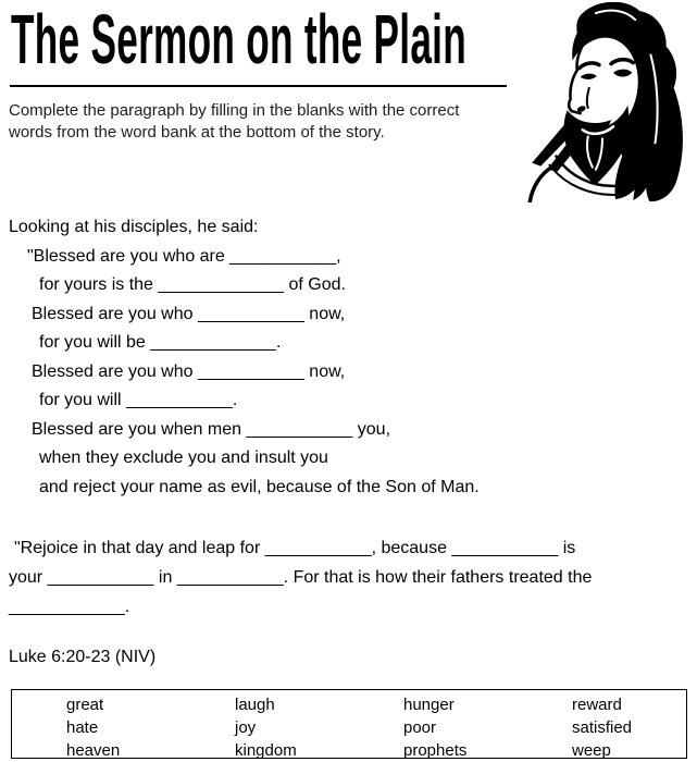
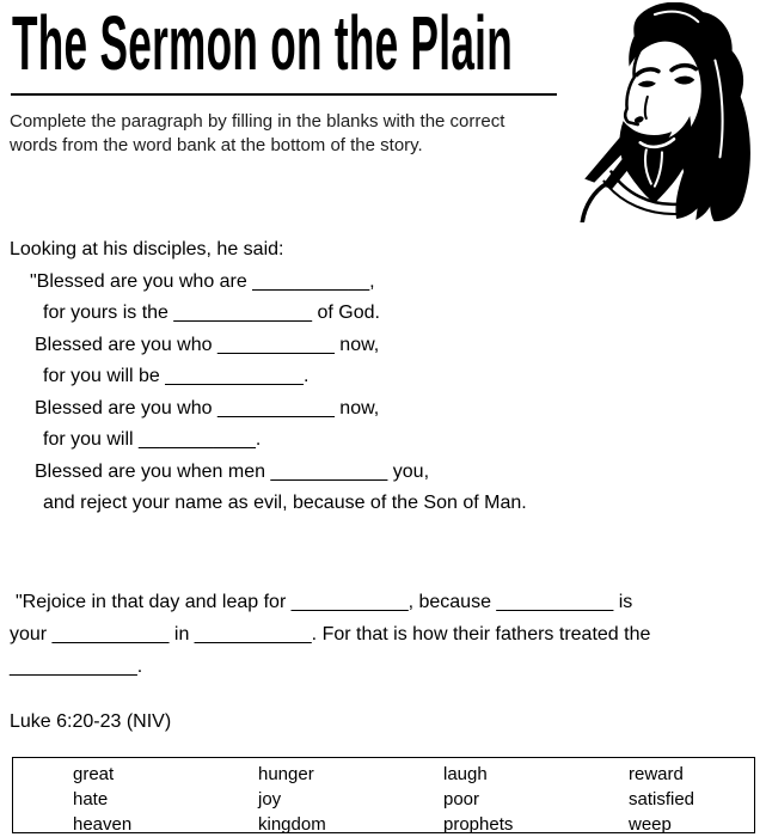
  The Sermon on the Plain
  Complete the paragraph by filling in the blanks with the correct
  words from the word bank at the bottom of the story.
  Looking at his disciples, he said:
  "Blessed are you who are ___________,
  for yours is the _____________ of God.
  Blessed are you who ___________ now,
  for you will be _____________.
  Blessed are you who ___________ now,
  for you will ___________.
  Blessed are you when men ___________ you,
- when they exclude you and insult you
  and reject your name as evil, because of the Son of Man.
  "Rejoice in that day and leap for ___________, because ___________ is
  your ___________ in ___________. For that is how their fathers treated the
  ____________.
  Luke 6:20-23 (NIV)
  great
  hate
  heaven
- laugh
+ hunger
  joy
  kingdom
- hunger
+ laugh
  poor
  prophets
  reward
  satisfied
  weep
